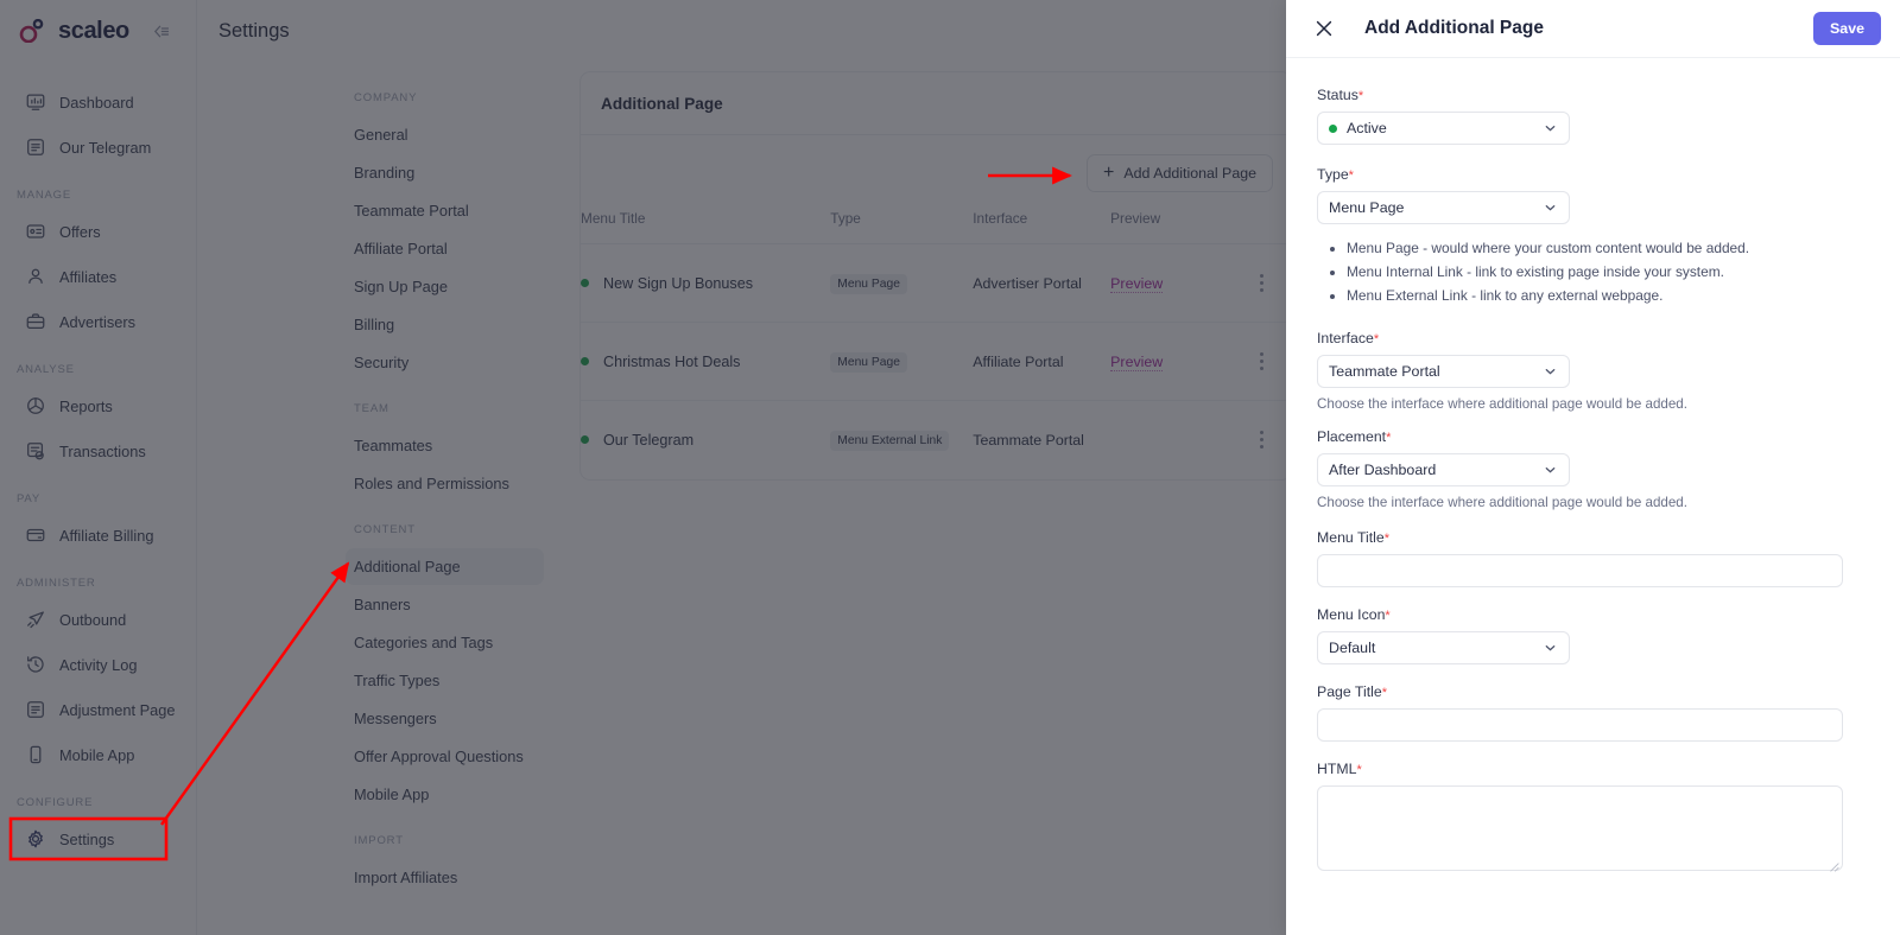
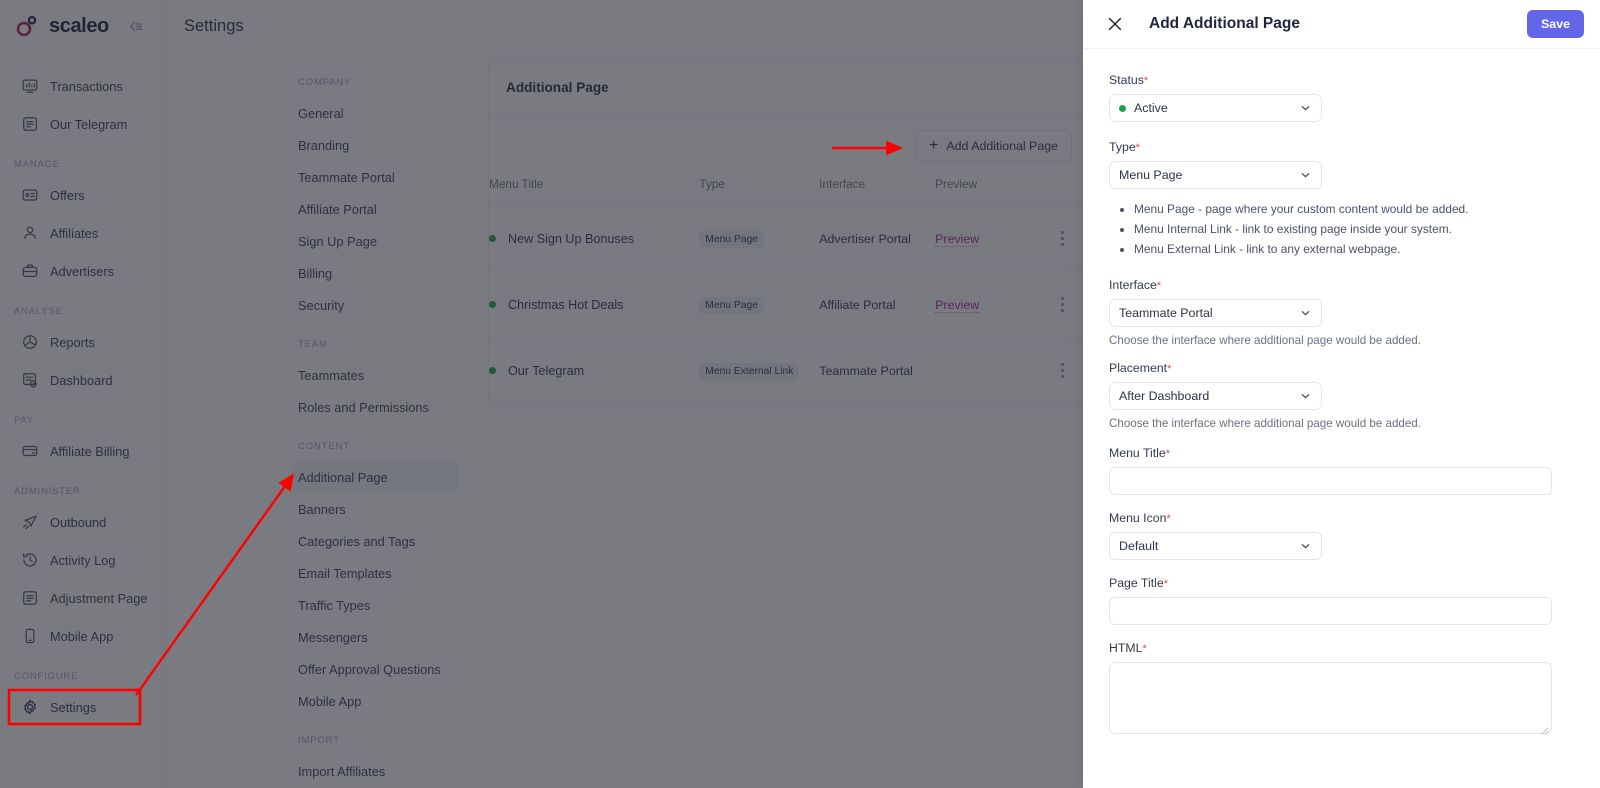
  scaleo
- Dashboard
+ Transactions
  Our Telegram
  MANAGE
  Offers
  Affiliates
  Advertisers
  ANALYSE
  Reports
- Transactions
+ Dashboard
  PAY
  Affiliate Billing
  ADMINISTER
  Outbound
  Activity Log
  Adjustment Page
  Mobile App
  CONFIGURE
  Settings
  Settings
  COMPANY
  General
  Branding
  Teammate Portal
  Affiliate Portal
  Sign Up Page
  Billing
  Security
  TEAM
  Teammates
  Roles and Permissions
  CONTENT
  Additional Page
  Banners
  Categories and Tags
+ Email Templates
  Traffic Types
  Messengers
  Offer Approval Questions
  Mobile App
  IMPORT
  Import Affiliates
  Additional Page
  +
  Add Additional Page
  Menu Title	Type	Interface	Preview
  New Sign Up Bonuses	Menu Page	Advertiser Portal	Preview
  Christmas Hot Deals	Menu Page	Affiliate Portal	Preview
  Our Telegram	Menu External Link	Teammate Portal
  Add Additional Page
  Save
  Status*
  Active
  Type*
  Menu Page
- Menu Page - would where your custom content would be added.
+ Menu Page - page where your custom content would be added.
  Menu Internal Link - link to existing page inside your system.
  Menu External Link - link to any external webpage.
  Interface*
  Teammate Portal
  Choose the interface where additional page would be added.
  Placement*
  After Dashboard
  Choose the interface where additional page would be added.
  Menu Title*
  Menu Icon*
  Default
  Page Title*
  HTML*
